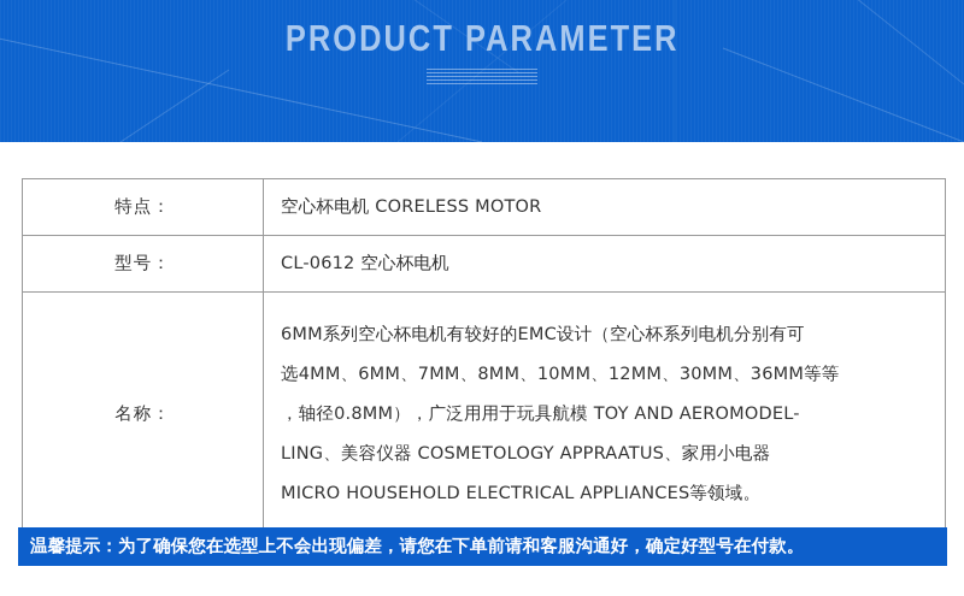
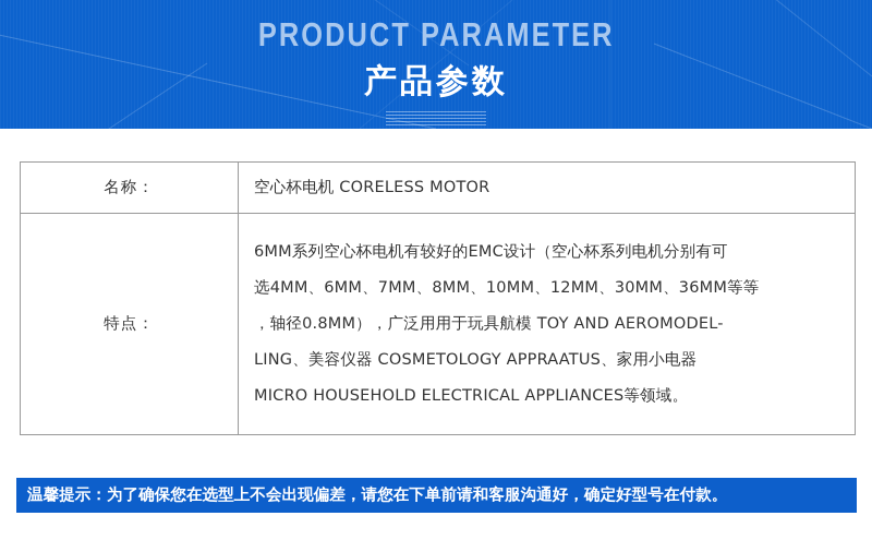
  PRODUCT PARAMETER
+ 产品参数
- 特点：	空心杯电机 CORELESS MOTOR
+ 名称：	空心杯电机 CORELESS MOTOR
- 型号：	CL-0612 空心杯电机
- 名称：	6MM系列空心杯电机有较好的EMC设计（空心杯系列电机分别有可 选4MM、6MM、7MM、8MM、10MM、12MM、30MM、36MM等等 ，轴径0.8MM），广泛用用于玩具航模 TOY AND AEROMODEL- LING、美容仪器 COSMETOLOGY APPRAATUS、家用小电器 MICRO HOUSEHOLD ELECTRICAL APPLIANCES等领域。
+ 特点：	6MM系列空心杯电机有较好的EMC设计（空心杯系列电机分别有可 选4MM、6MM、7MM、8MM、10MM、12MM、30MM、36MM等等 ，轴径0.8MM），广泛用用于玩具航模 TOY AND AEROMODEL- LING、美容仪器 COSMETOLOGY APPRAATUS、家用小电器 MICRO HOUSEHOLD ELECTRICAL APPLIANCES等领域。
  温馨提示：为了确保您在选型上不会出现偏差，请您在下单前请和客服沟通好，确定好型号在付款。
